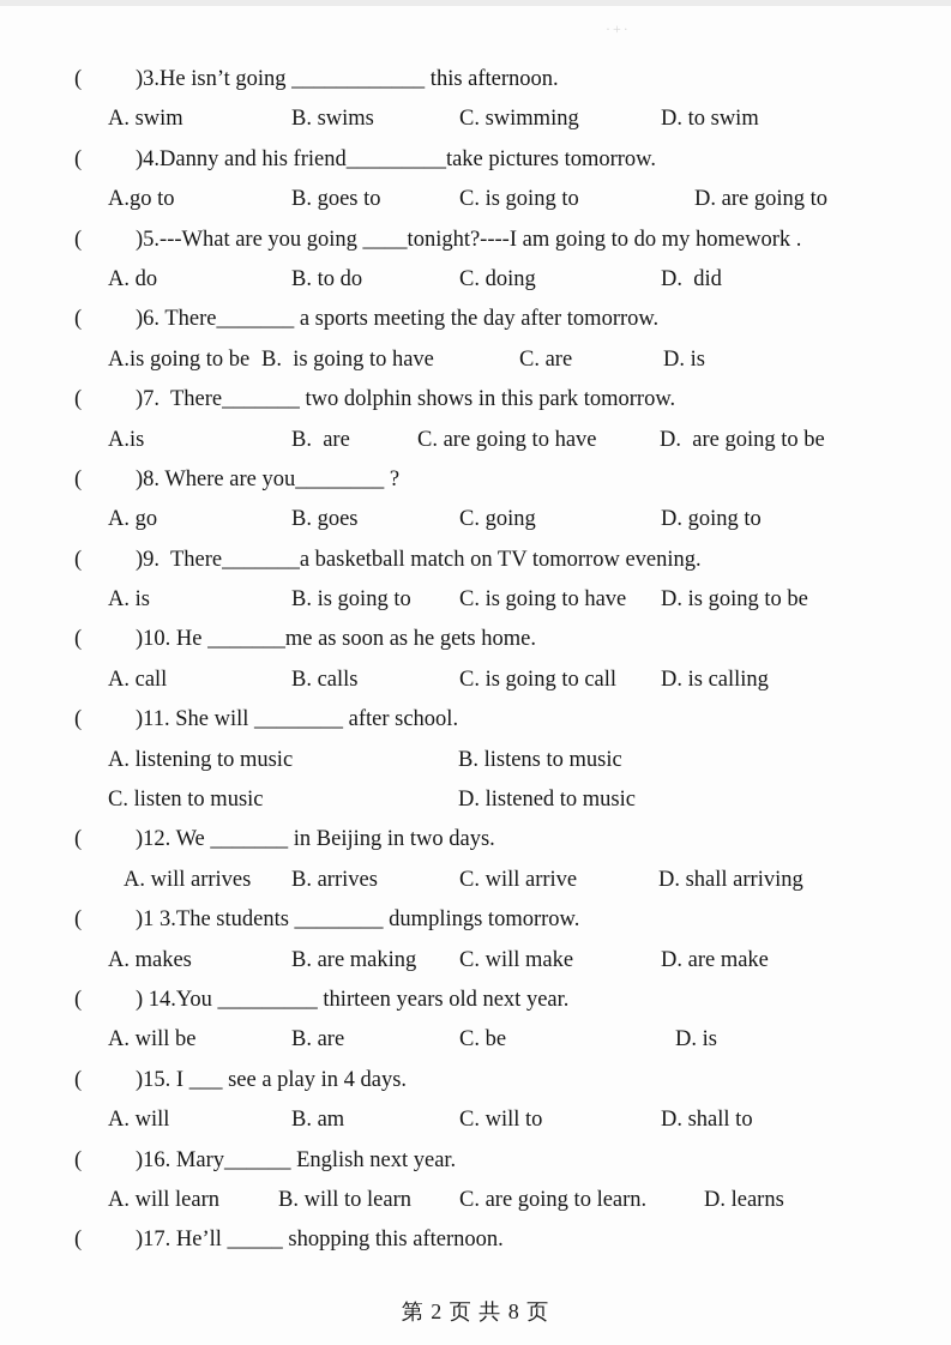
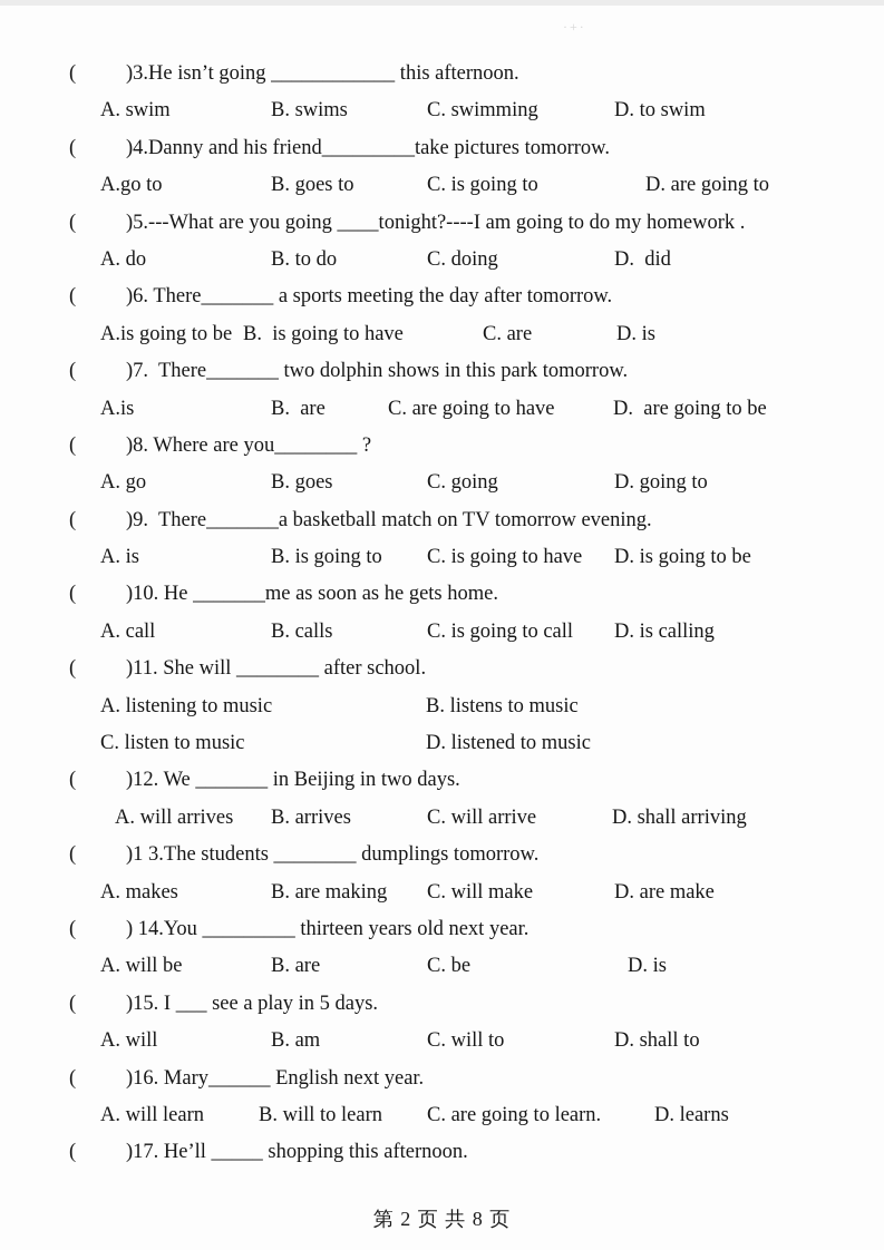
  ·+·
  ( )3.He isn’t going ____________ this afternoon.
  A. swim B. swims C. swimming D. to swim
  ( )4.Danny and his friend_________take pictures tomorrow.
  A.go to B. goes to C. is going to D. are going to
  ( )5.---What are you going ____tonight?----I am going to do my homework .
  A. do B. to do C. doing D. did
  ( )6. There_______ a sports meeting the day after tomorrow.
  A.is going to be B. is going to have C. are D. is
  ( )7. There_______ two dolphin shows in this park tomorrow.
  A.is B. are C. are going to have D. are going to be
  ( )8. Where are you________ ?
  A. go B. goes C. going D. going to
  ( )9. There_______a basketball match on TV tomorrow evening.
  A. is B. is going to C. is going to have D. is going to be
  ( )10. He _______me as soon as he gets home.
  A. call B. calls C. is going to call D. is calling
  ( )11. She will ________ after school.
  A. listening to music B. listens to music
  C. listen to music D. listened to music
  ( )12. We _______ in Beijing in two days.
  A. will arrives B. arrives C. will arrive D. shall arriving
  ( )1 3.The students ________ dumplings tomorrow.
  A. makes B. are making C. will make D. are make
  ( ) 14.You _________ thirteen years old next year.
  A. will be B. are C. be D. is
- ( )15. I ___ see a play in 4 days.
+ ( )15. I ___ see a play in 5 days.
  A. will B. am C. will to D. shall to
  ( )16. Mary______ English next year.
  A. will learn B. will to learn C. are going to learn. D. learns
  ( )17. He’ll _____ shopping this afternoon.
  第 2 页 共 8 页
